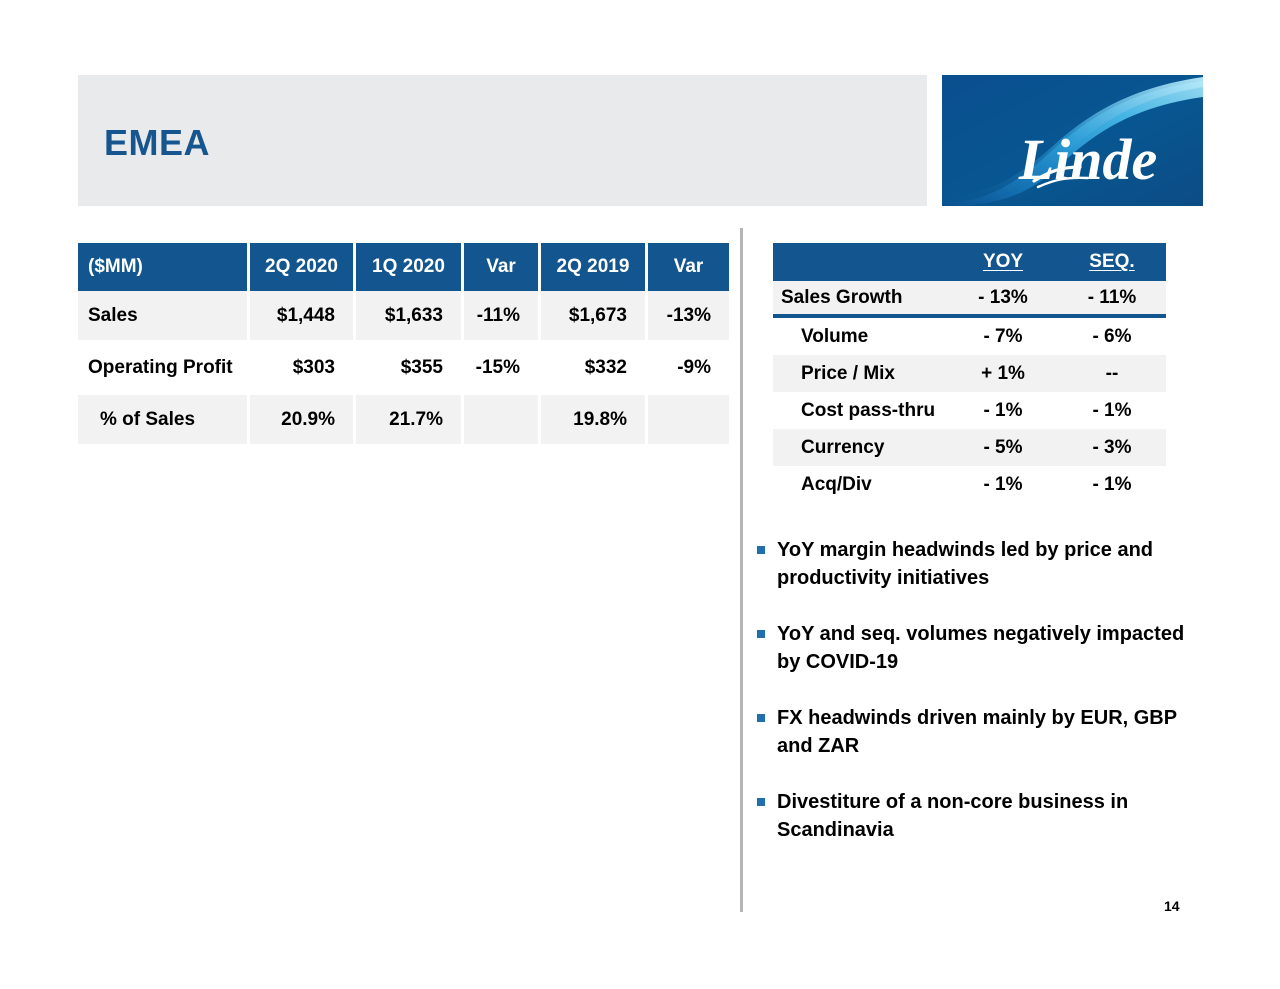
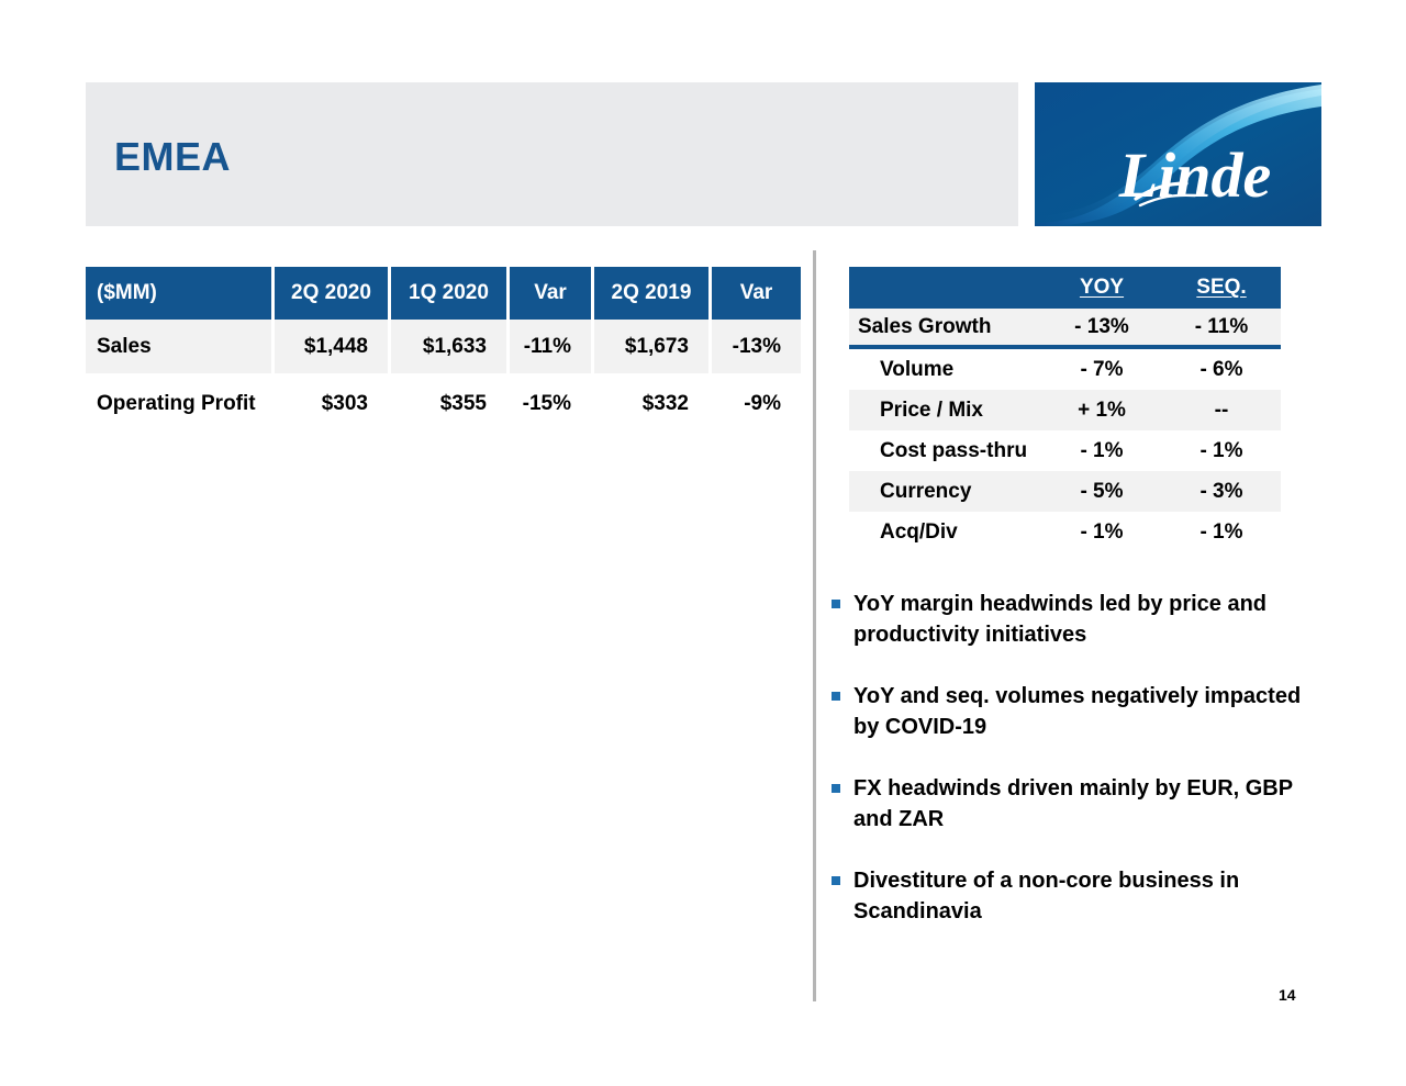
  EMEA
  Linde
  ($MM)	2Q 2020	1Q 2020	Var	2Q 2019	Var
  Sales	$1,448	$1,633	-11%	$1,673	-13%
  Operating Profit	$303	$355	-15%	$332	-9%
- % of Sales	20.9%	21.7%		19.8%
  	YOY	SEQ.
  Sales Growth	- 13%	- 11%
  Volume	- 7%	- 6%
  Price / Mix	+ 1%	--
  Cost pass-thru	- 1%	- 1%
  Currency	- 5%	- 3%
  Acq/Div	- 1%	- 1%
  YoY margin headwinds led by price and productivity initiatives
  YoY and seq. volumes negatively impacted by COVID-19
  FX headwinds driven mainly by EUR, GBP and ZAR
  Divestiture of a non-core business in Scandinavia
  14
